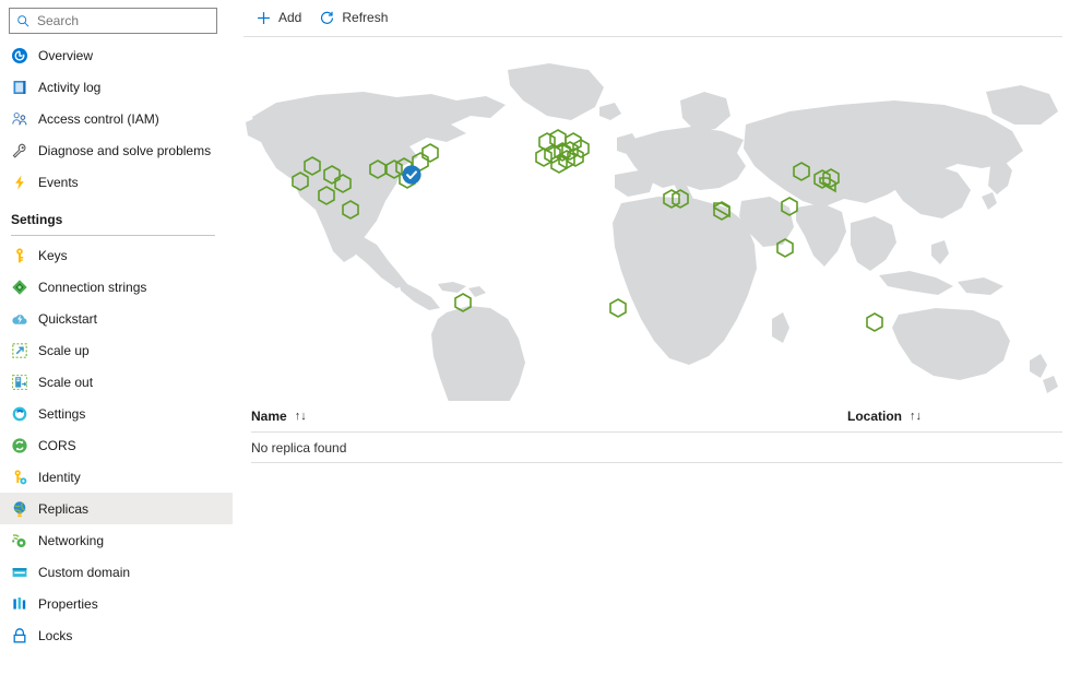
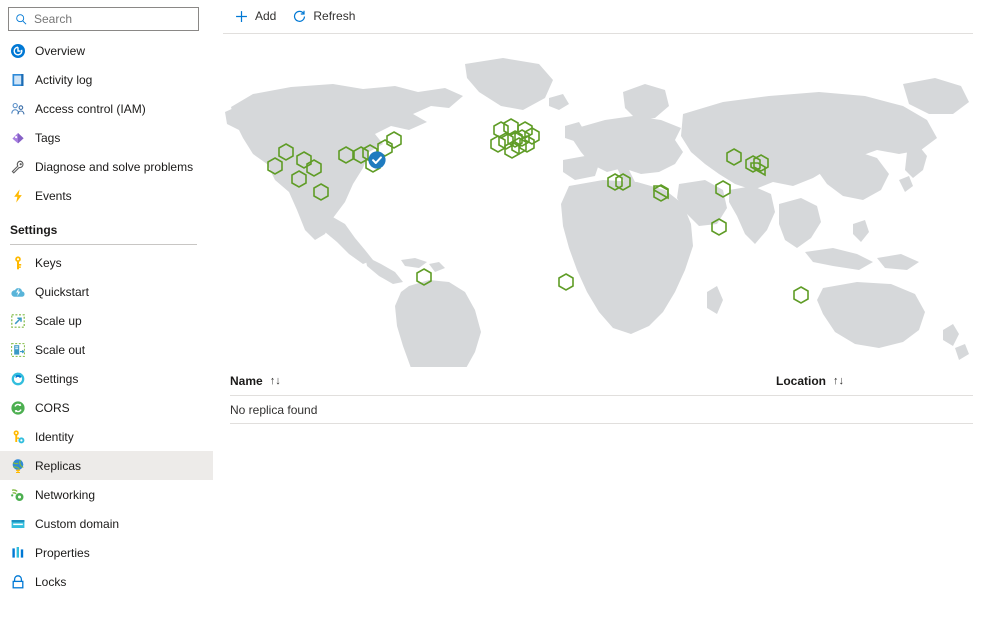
  Search
  Overview
  Activity log
  Access control (IAM)
+ Tags
  Diagnose and solve problems
  Events
  Settings
  Keys
- Connection strings
  Quickstart
  Scale up
  Scale out
  Settings
  CORS
  Identity
  Replicas
  Networking
  Custom domain
  Properties
  Locks
  Add
  Refresh
  Name
  ↑↓
  Location
  ↑↓
  No replica found
